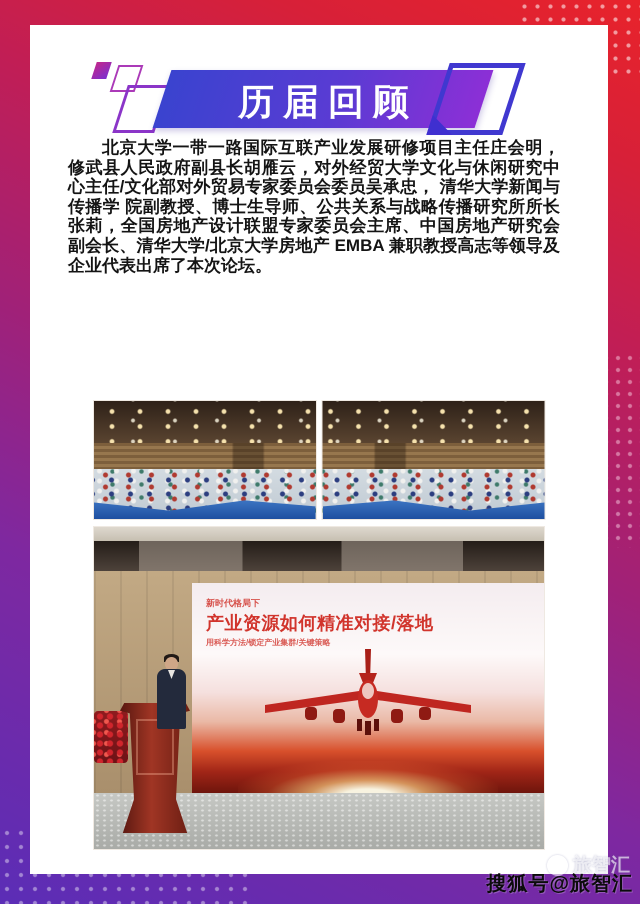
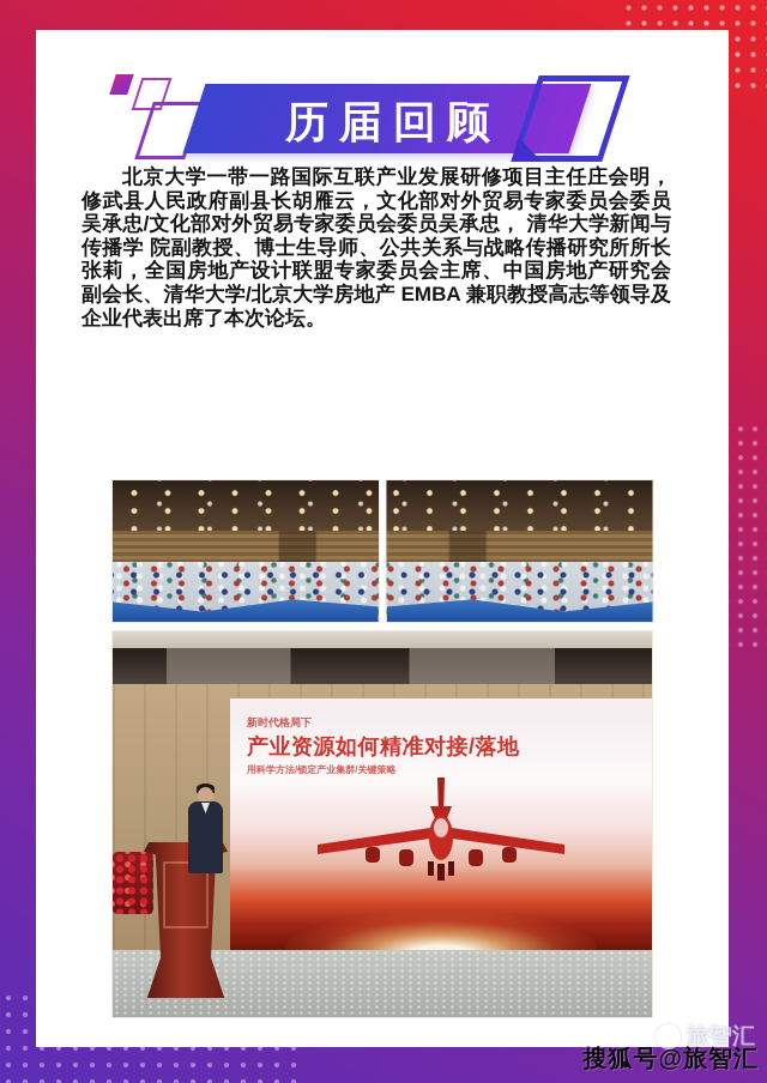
  历届回顾
- 北京大学一带一路国际互联产业发展研修项目主任庄会明， 修武县人民政府副县长胡雁云，对外经贸大学文化与休闲研究中心主任/文化部对外贸易专家委员会委员吴承忠， 清华大学新闻与传播学 院副教授、博士生导师、公共关系与战略传播研究所所长张莉，全国房地产设计联盟专家委员会主席、中国房地产研究会副会长、清华大学/北京大学房地产 EMBA 兼职教授高志等领导及企业代表出席了本次论坛。
+ 北京大学一带一路国际互联产业发展研修项目主任庄会明， 修武县人民政府副县长胡雁云，文化部对外贸易专家委员会委员吴承忠/文化部对外贸易专家委员会委员吴承忠， 清华大学新闻与传播学 院副教授、博士生导师、公共关系与战略传播研究所所长张莉，全国房地产设计联盟专家委员会主席、中国房地产研究会副会长、清华大学/北京大学房地产 EMBA 兼职教授高志等领导及企业代表出席了本次论坛。
  新时代格局下
  产业资源如何精准对接/落地
  用科学方法/锁定产业集群/关键策略
  旅智汇
  搜狐号@旅智汇
